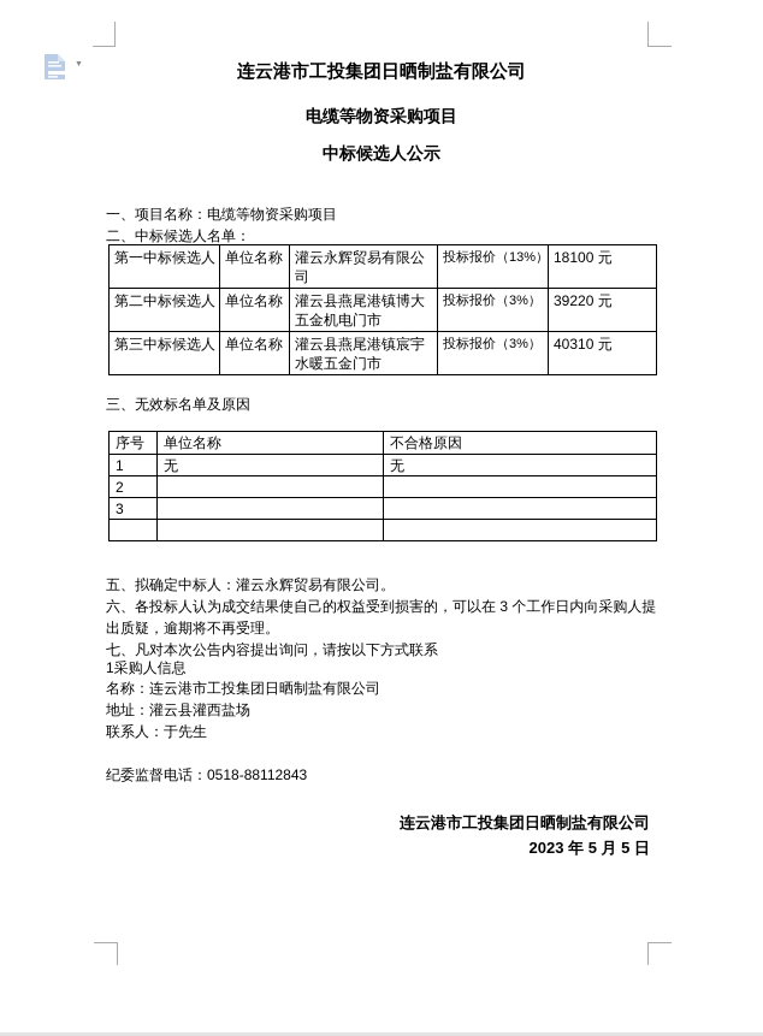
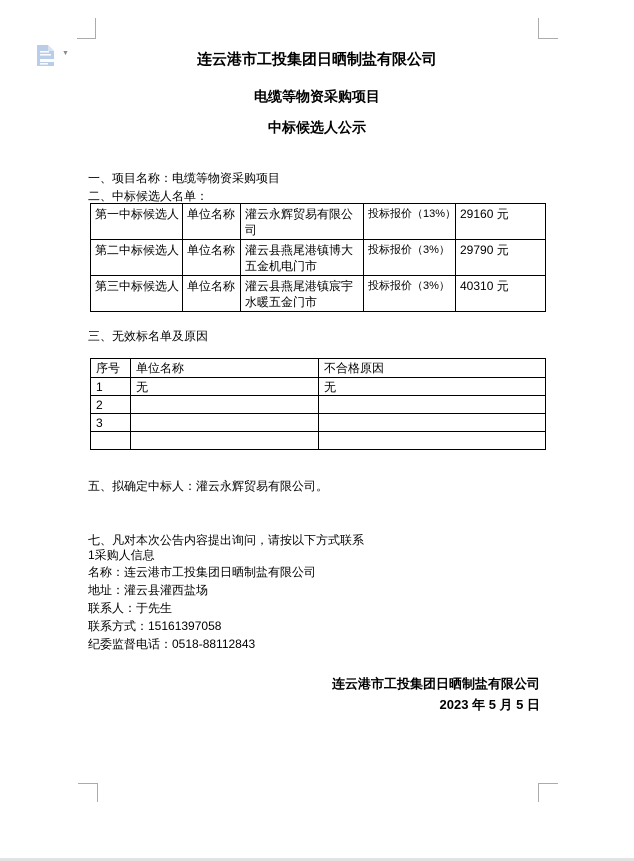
  连云港市工投集团日晒制盐有限公司
  电缆等物资采购项目
  中标候选人公示
  一、项目名称：电缆等物资采购项目
  二、中标候选人名单：
- 第一中标候选人	单位名称	灌云永辉贸易有限公司	投标报价（13%）	18100 元
+ 第一中标候选人	单位名称	灌云永辉贸易有限公司	投标报价（13%）	29160 元
- 第二中标候选人	单位名称	灌云县燕尾港镇博大五金机电门市	投标报价（3%）	39220 元
+ 第二中标候选人	单位名称	灌云县燕尾港镇博大五金机电门市	投标报价（3%）	29790 元
  第三中标候选人	单位名称	灌云县燕尾港镇宸宇水暖五金门市	投标报价（3%）	40310 元
  三、无效标名单及原因
  序号	单位名称	不合格原因
  1	无	无
  2
  3
  五、拟确定中标人：灌云永辉贸易有限公司。
- 六、各投标人认为成交结果使自己的权益受到损害的，可以在 3 个工作日内向采购人提出质疑，逾期将不再受理。
  七、凡对本次公告内容提出询问，请按以下方式联系
  1采购人信息
  名称：连云港市工投集团日晒制盐有限公司
  地址：灌云县灌西盐场
  联系人：于先生
+ 联系方式：15161397058
  纪委监督电话：0518-88112843
  连云港市工投集团日晒制盐有限公司
  2023 年 5 月 5 日
